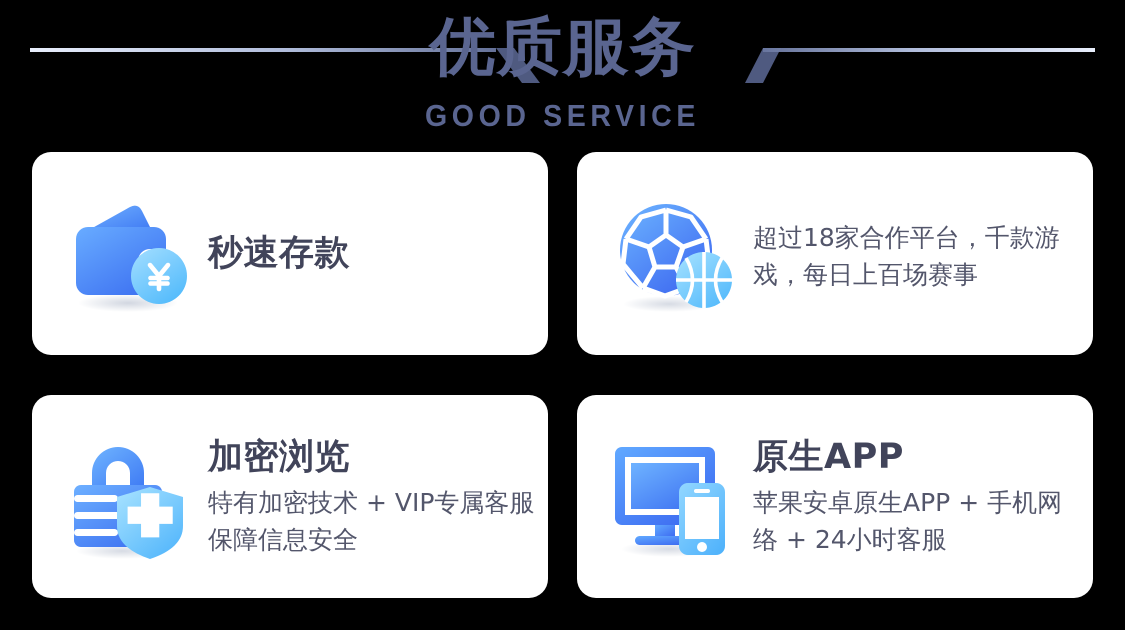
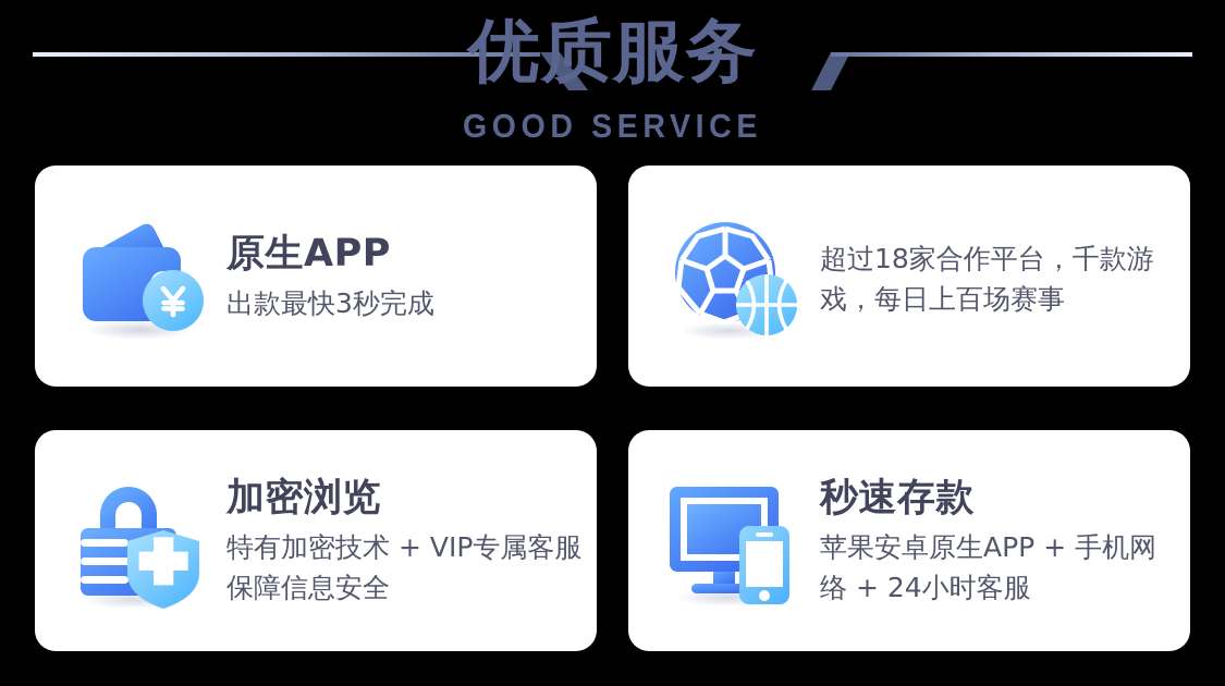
  优质服务
  GOOD SERVICE
- 秒速存款
+ 原生APP
+ 出款最快3秒完成
  超过18家合作平台，千款游戏，每日上百场赛事
  加密浏览
  特有加密技术 + VIP专属客服保障信息安全
- 原生APP
+ 秒速存款
  苹果安卓原生APP + 手机网络 + 24小时客服
